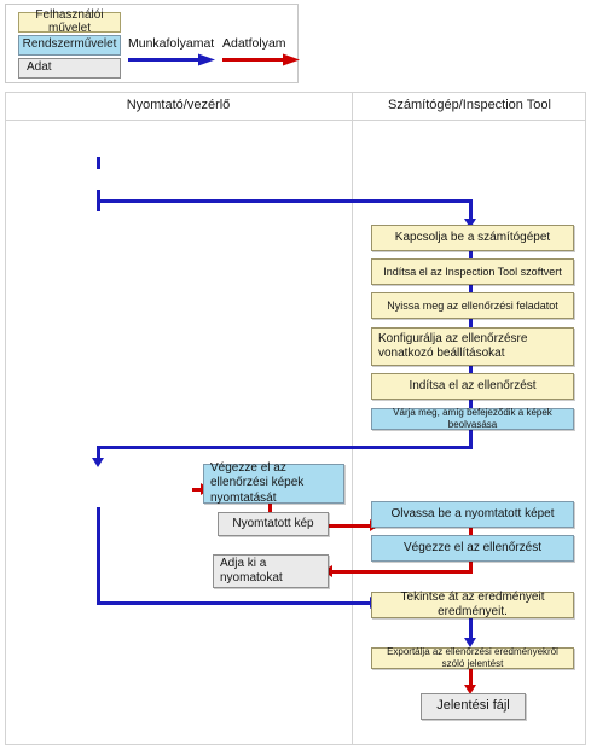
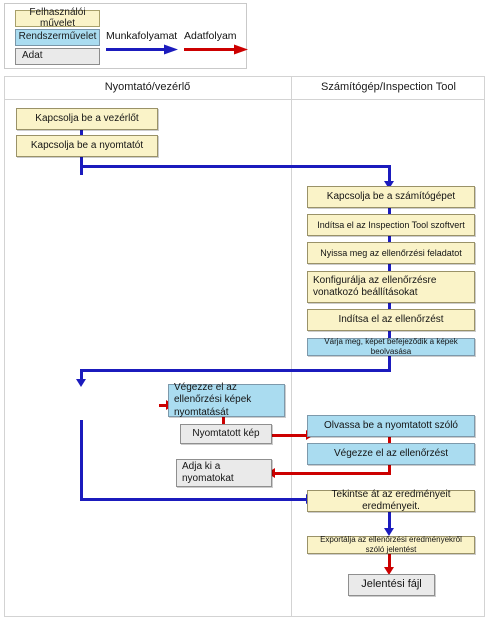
  Felhasználói művelet
  Rendszerművelet
  Adat
  Munkafolyamat
  Adatfolyam
  Nyomtató/vezérlő
  Számítógép/Inspection Tool
+ Kapcsolja be a vezérlőt
+ Kapcsolja be a nyomtatót
  Végezze el az ellenőrzési képek nyomtatását
  Nyomtatott kép
  Adja ki a nyomatokat
  Kapcsolja be a számítógépet
  Indítsa el az Inspection Tool szoftvert
  Nyissa meg az ellenőrzési feladatot
  Konfigurálja az ellenőrzésre vonatkozó beállításokat
  Indítsa el az ellenőrzést
- Várja meg, amíg befejeződik a képek beolvasása
+ Várja meg, képet befejeződik a képek beolvasása
- Olvassa be a nyomtatott képet
+ Olvassa be a nyomtatott szóló
  Végezze el az ellenőrzést
  Tekintse át az eredményeit eredményeit.
  Exportálja az ellenőrzési eredményekről szóló jelentést
  Jelentési fájl
